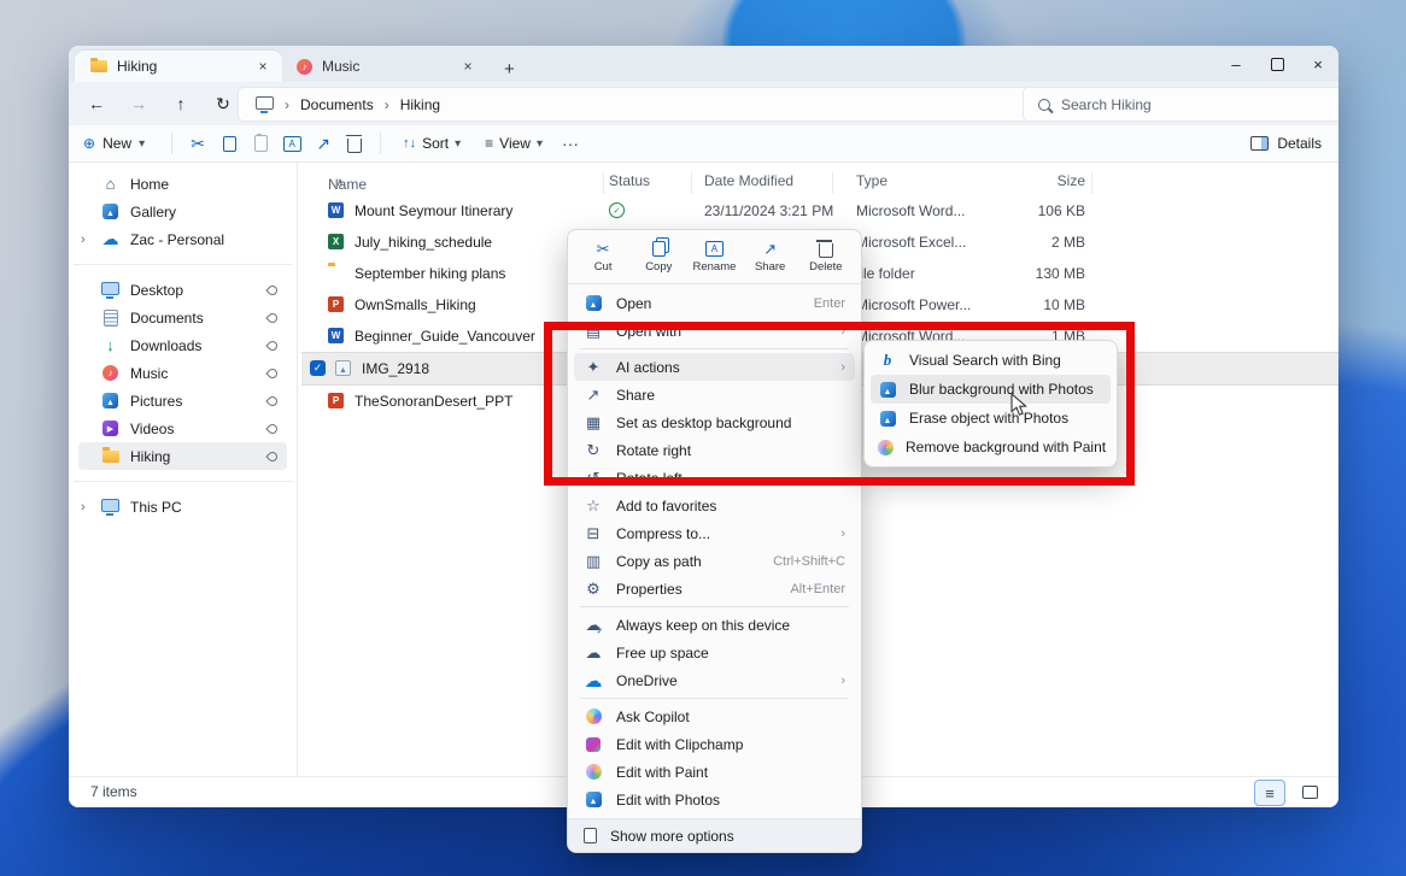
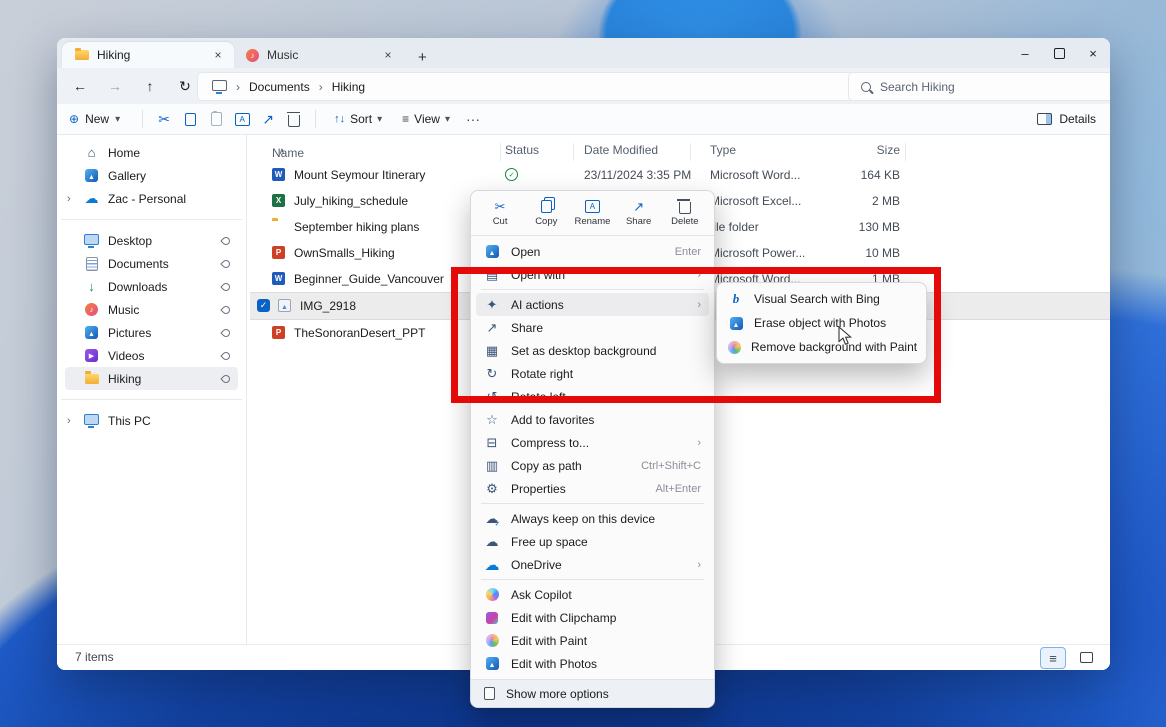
  Hiking
  ×
  ♪
  Music
  ×
  +
  –
  ×
  ←
  →
  ↑
  ↻
  ›
  Documents
  ›
  Hiking
  Search Hiking
  ⊕
  New
  ▾
  ✂
  A
  ↗
  ↑↓
  Sort
  ▾
  ≡
  View
  ▾
  ···
  Details
  ⌂
  Home
  Gallery
  ›
  ☁
  Zac - Personal
  Desktop
  Documents
  ↓
  Downloads
  ♪
  Music
  Pictures
  Videos
  Hiking
  ›
  This PC
  Name
  ∧
  Status
  Date Modified
  Type
  Size
  W
  Mount Seymour Itinerary
- 23/11/2024 3:21 PM
+ 23/11/2024 3:35 PM
  Microsoft Word...
- 106 KB
+ 164 KB
  X
  July_hiking_schedule
  Microsoft Excel...
  2 MB
  September hiking plans
  le folder
  130 MB
  P
  OwnSmalls_Hiking
  Microsoft Power...
  10 MB
  W
  Beginner_Guide_Vancouver
  Microsoft Word...
  1 MB
  ✓
  IMG_2918
  P
  TheSonoranDesert_PPT
  7 items
  ≡
  ✂
  Cut
  Copy
  A
  Rename
  ↗
  Share
  Delete
  Open
  Enter
  ▤
  Open with
  ›
  ✦
  AI actions
  ›
  ↗
  Share
  ▦
  Set as desktop background
  ↻
  Rotate right
  ↺
  Rotate left
  ☆
  Add to favorites
  ⊟
  Compress to...
  ›
  ▥
  Copy as path
  Ctrl+Shift+C
  ⚙
  Properties
  Alt+Enter
  ☁
  Always keep on this device
  ☁
  Free up space
  ☁
  OneDrive
  ›
  Ask Copilot
  Edit with Clipchamp
  Edit with Paint
  Edit with Photos
  Show more options
  b
  Visual Search with Bing
- Blur background with Photos
  Erase object with Photos
  Remove background with Paint
